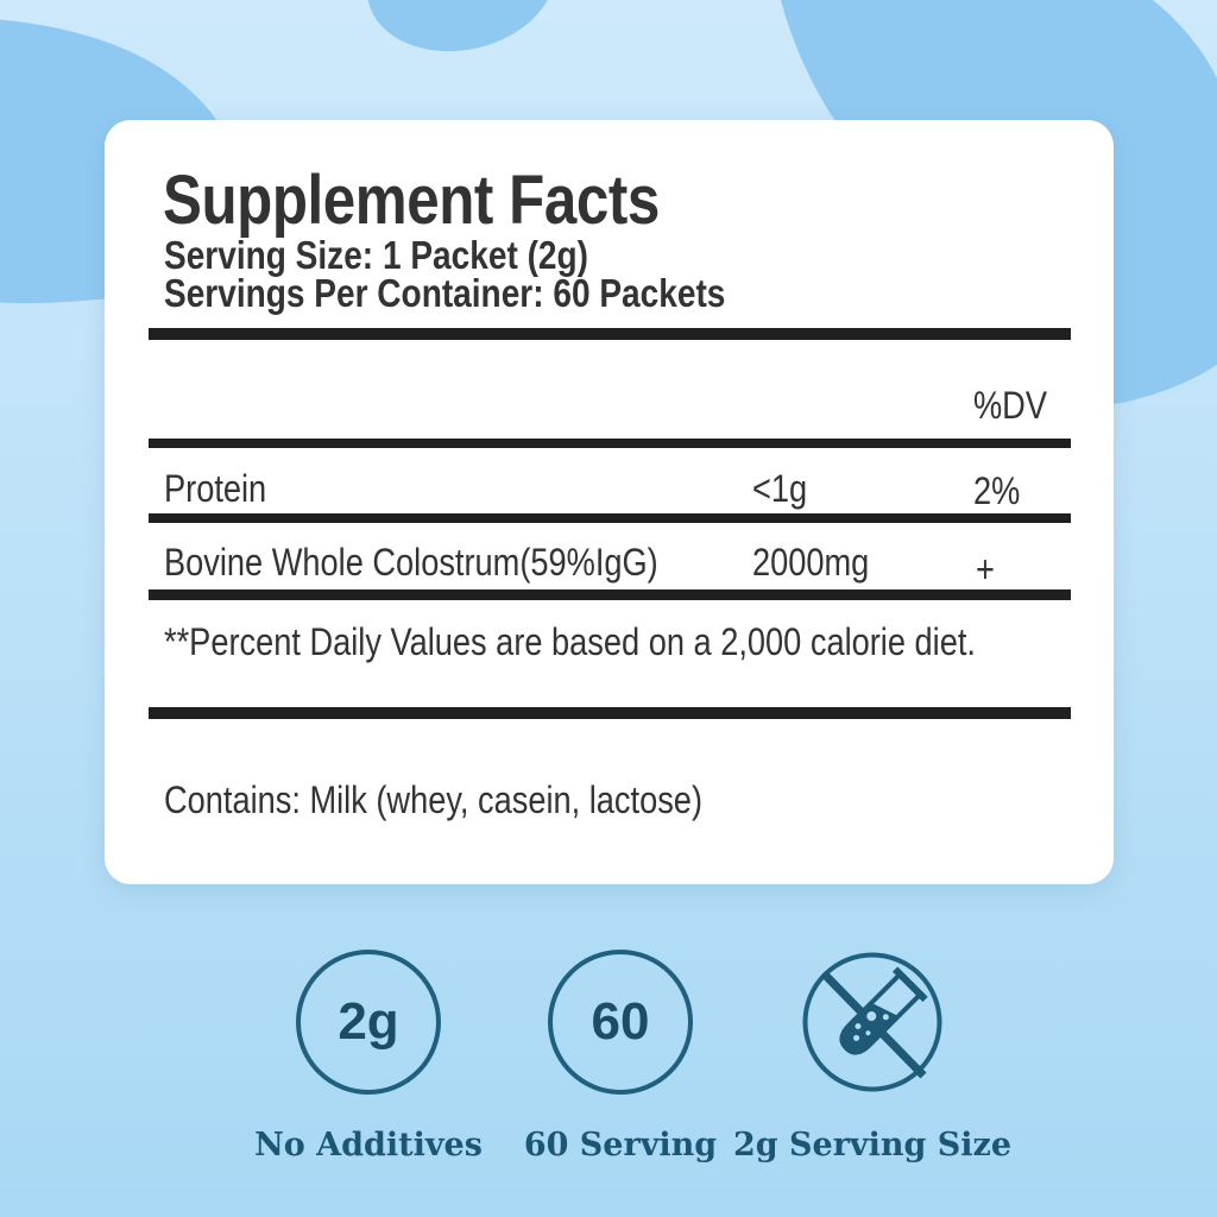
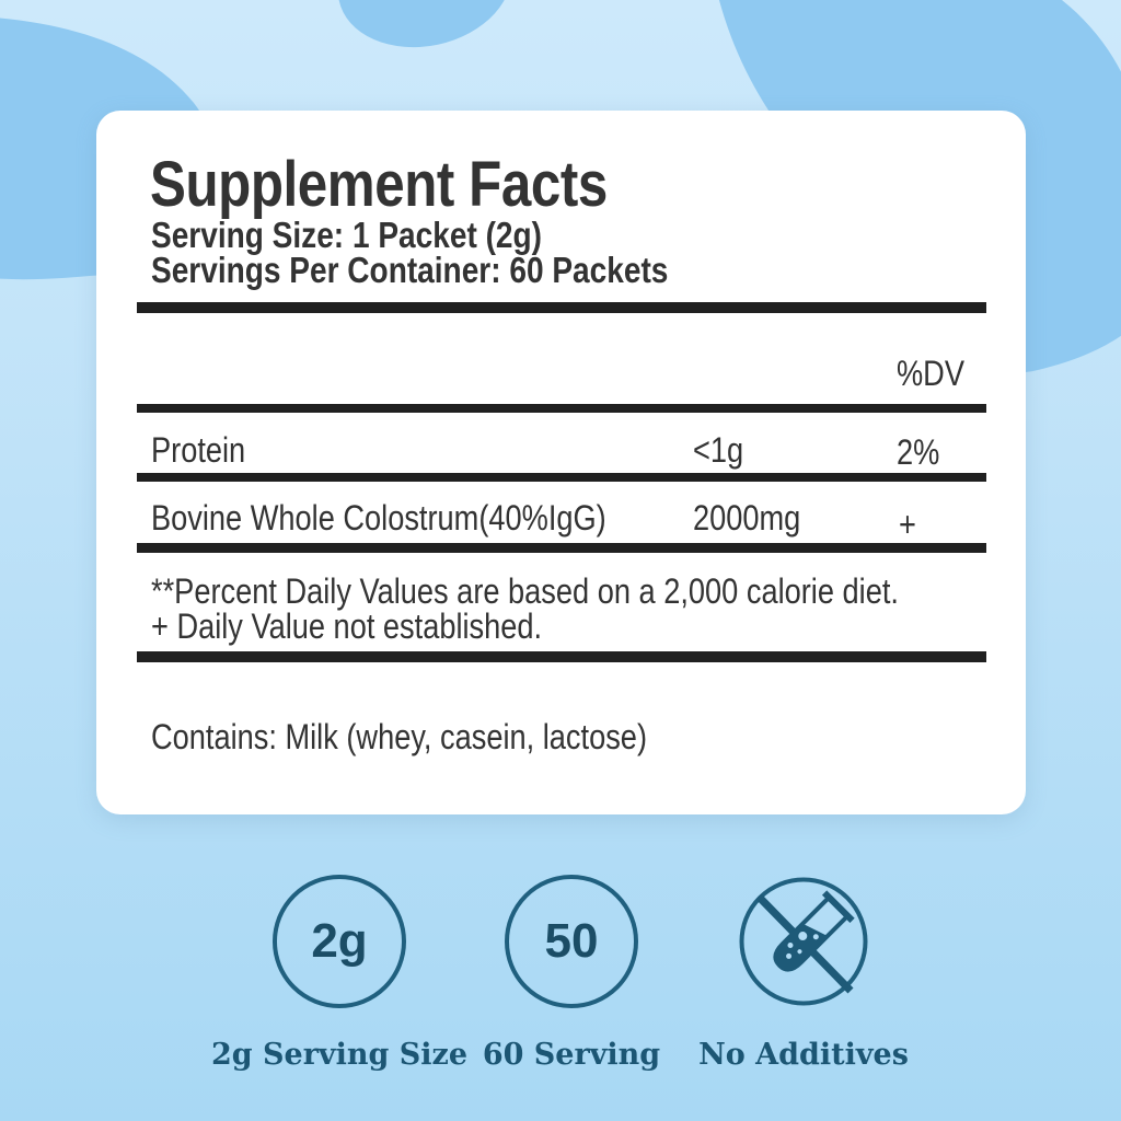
  Supplement Facts
  Serving Size: 1 Packet (2g)
  Servings Per Container: 60 Packets
  %DV
  Protein
  <1g
  2%
- Bovine Whole Colostrum(59%IgG)
+ Bovine Whole Colostrum(40%IgG)
  2000mg
  +
  **Percent Daily Values are based on a 2,000 calorie diet.
+ + Daily Value not established.
  Contains: Milk (whey, casein, lactose)
  2g
- No Additives
+ 2g Serving Size
- 60
+ 50
  60 Serving
- 2g Serving Size
+ No Additives
